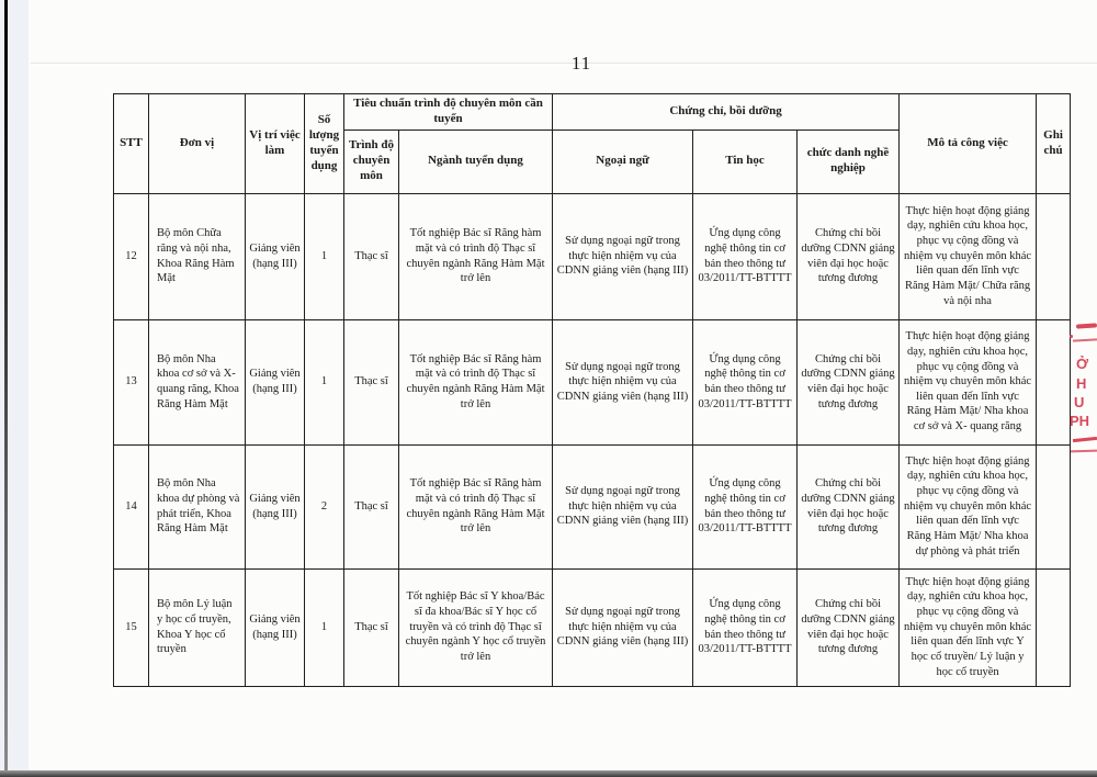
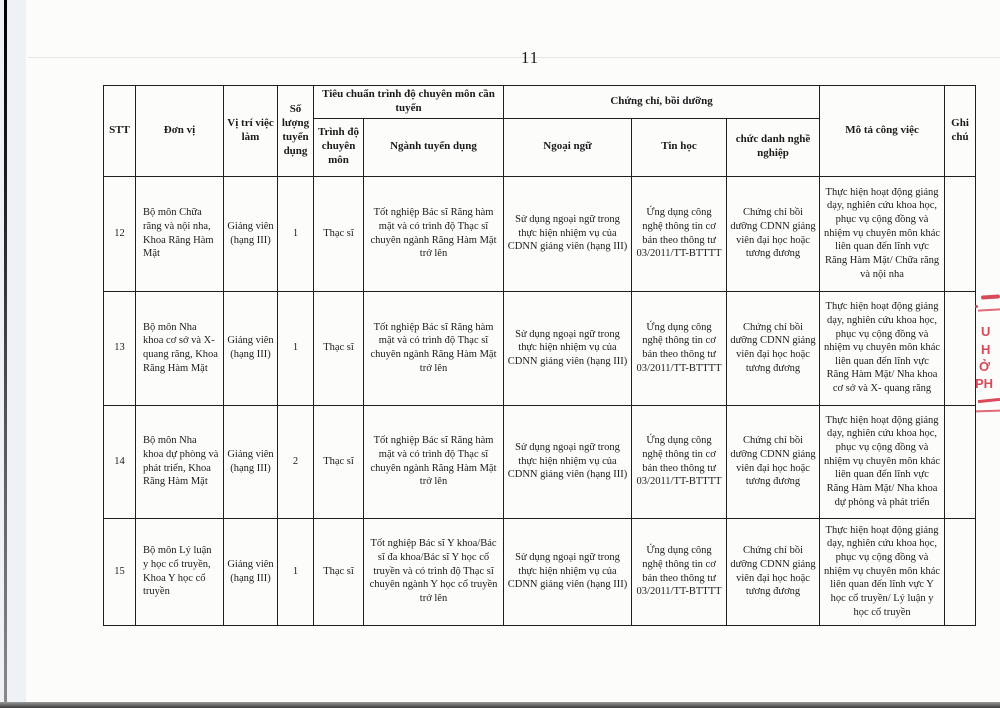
  11
  STT	Đơn vị	Vị trí việc làm	Số lượng tuyển dụng	Tiêu chuẩn trình độ chuyên môn cần tuyển	Chứng chỉ, bồi dưỡng	Mô tả công việc	Ghi chú
  Trình độ chuyên môn	Ngành tuyển dụng	Ngoại ngữ	Tin học	chức danh nghề nghiệp
  12	Bộ môn Chữa răng và nội nha, Khoa Răng Hàm Mặt	Giảng viên (hạng III)	1	Thạc sĩ	Tốt nghiệp Bác sĩ Răng hàm mặt và có trình độ Thạc sĩ chuyên ngành Răng Hàm Mặt trở lên	Sử dụng ngoại ngữ trong thực hiện nhiệm vụ của CDNN giảng viên (hạng III)	Ứng dụng công nghệ thông tin cơ bản theo thông tư 03/2011/TT-BTTTT	Chứng chỉ bồi dưỡng CDNN giảng viên đại học hoặc tương đương	Thực hiện hoạt động giảng dạy, nghiên cứu khoa học, phục vụ cộng đồng và nhiệm vụ chuyên môn khác liên quan đến lĩnh vực Răng Hàm Mặt/ Chữa răng và nội nha
  13	Bộ môn Nha khoa cơ sở và X-quang răng, Khoa Răng Hàm Mặt	Giảng viên (hạng III)	1	Thạc sĩ	Tốt nghiệp Bác sĩ Răng hàm mặt và có trình độ Thạc sĩ chuyên ngành Răng Hàm Mặt trở lên	Sử dụng ngoại ngữ trong thực hiện nhiệm vụ của CDNN giảng viên (hạng III)	Ứng dụng công nghệ thông tin cơ bản theo thông tư 03/2011/TT-BTTTT	Chứng chỉ bồi dưỡng CDNN giảng viên đại học hoặc tương đương	Thực hiện hoạt động giảng dạy, nghiên cứu khoa học, phục vụ cộng đồng và nhiệm vụ chuyên môn khác liên quan đến lĩnh vực Răng Hàm Mặt/ Nha khoa cơ sở và X- quang răng
  14	Bộ môn Nha khoa dự phòng và phát triển, Khoa Răng Hàm Mặt	Giảng viên (hạng III)	2	Thạc sĩ	Tốt nghiệp Bác sĩ Răng hàm mặt và có trình độ Thạc sĩ chuyên ngành Răng Hàm Mặt trở lên	Sử dụng ngoại ngữ trong thực hiện nhiệm vụ của CDNN giảng viên (hạng III)	Ứng dụng công nghệ thông tin cơ bản theo thông tư 03/2011/TT-BTTTT	Chứng chỉ bồi dưỡng CDNN giảng viên đại học hoặc tương đương	Thực hiện hoạt động giảng dạy, nghiên cứu khoa học, phục vụ cộng đồng và nhiệm vụ chuyên môn khác liên quan đến lĩnh vực Răng Hàm Mặt/ Nha khoa dự phòng và phát triển
  15	Bộ môn Lý luận y học cổ truyền, Khoa Y học cổ truyền	Giảng viên (hạng III)	1	Thạc sĩ	Tốt nghiệp Bác sĩ Y khoa/Bác sĩ đa khoa/Bác sĩ Y học cổ truyền và có trình độ Thạc sĩ chuyên ngành Y học cổ truyền trở lên	Sử dụng ngoại ngữ trong thực hiện nhiệm vụ của CDNN giảng viên (hạng III)	Ứng dụng công nghệ thông tin cơ bản theo thông tư 03/2011/TT-BTTTT	Chứng chỉ bồi dưỡng CDNN giảng viên đại học hoặc tương đương	Thực hiện hoạt động giảng dạy, nghiên cứu khoa học, phục vụ cộng đồng và nhiệm vụ chuyên môn khác liên quan đến lĩnh vực Y học cổ truyền/ Lý luận y học cổ truyền
- Ở
+ U
  H
- U
+ Ở
  PH
